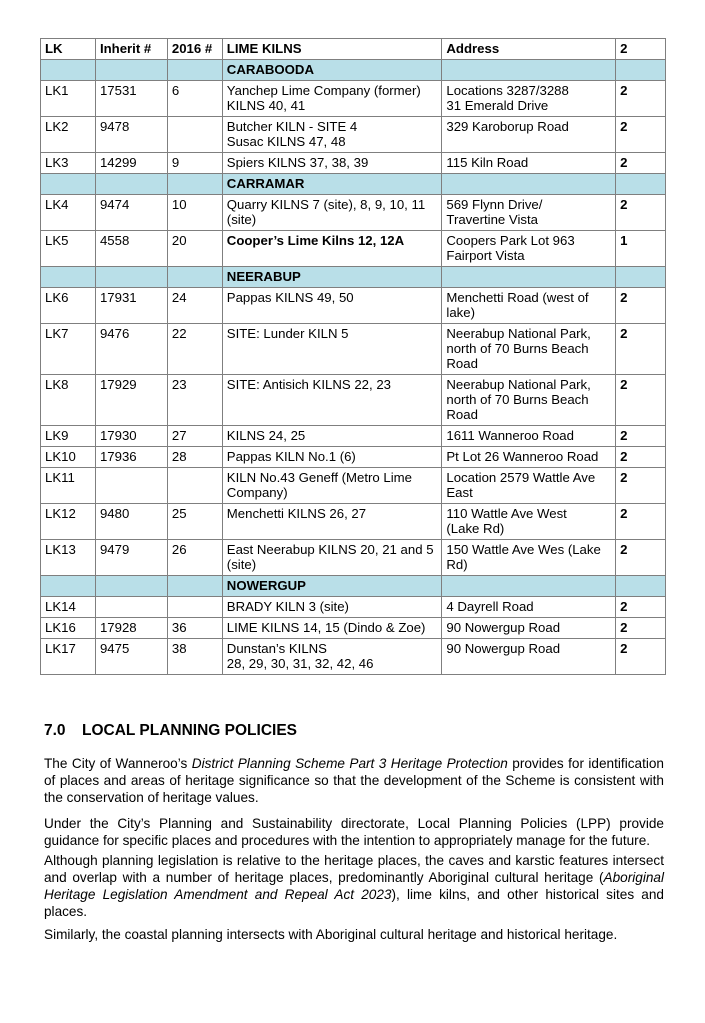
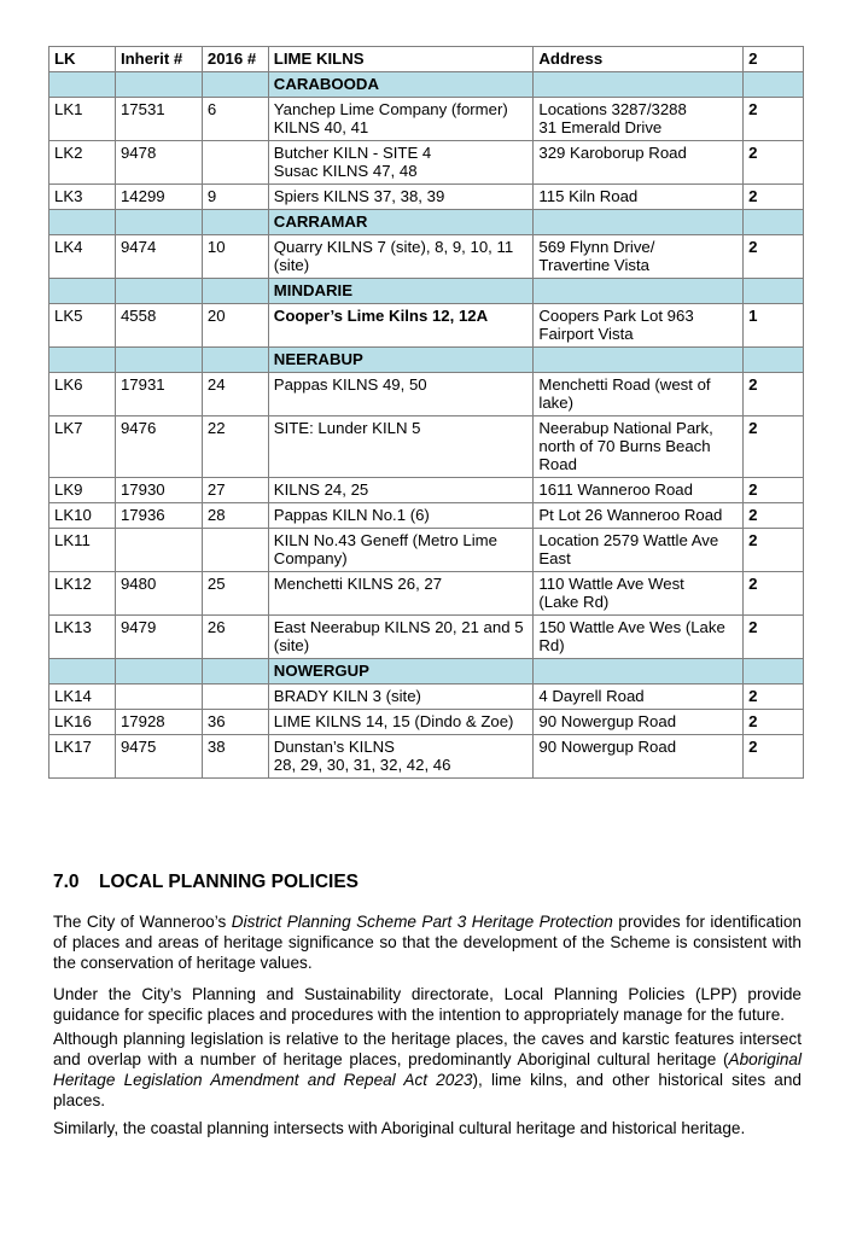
  LK	Inherit #	2016 #	LIME KILNS	Address	2
  			CARABOODA
  LK1	17531	6	Yanchep Lime Company (former)KILNS 40, 41	Locations 3287/328831 Emerald Drive	2
  LK2	9478		Butcher KILN - SITE 4Susac KILNS 47, 48	329 Karoborup Road	2
  LK3	14299	9	Spiers KILNS 37, 38, 39	115 Kiln Road	2
  			CARRAMAR
  LK4	9474	10	Quarry KILNS 7 (site), 8, 9, 10, 11 (site)	569 Flynn Drive/Travertine Vista	2
+ 			MINDARIE
  LK5	4558	20	Cooper’s Lime Kilns 12, 12A	Coopers Park Lot 963Fairport Vista	1
  			NEERABUP
  LK6	17931	24	Pappas KILNS 49, 50	Menchetti Road (west of lake)	2
  LK7	9476	22	SITE: Lunder KILN 5	Neerabup National Park, north of 70 Burns Beach Road	2
- LK8	17929	23	SITE: Antisich KILNS 22, 23	Neerabup National Park, north of 70 Burns Beach Road	2
  LK9	17930	27	KILNS 24, 25	1611 Wanneroo Road	2
  LK10	17936	28	Pappas KILN No.1 (6)	Pt Lot 26 Wanneroo Road	2
  LK11			KILN No.43 Geneff (Metro Lime Company)	Location 2579 Wattle Ave East	2
  LK12	9480	25	Menchetti KILNS 26, 27	110 Wattle Ave West(Lake Rd)	2
  LK13	9479	26	East Neerabup KILNS 20, 21 and 5 (site)	150 Wattle Ave Wes (Lake Rd)	2
  			NOWERGUP
  LK14			BRADY KILN 3 (site)	4 Dayrell Road	2
  LK16	17928	36	LIME KILNS 14, 15 (Dindo & Zoe)	90 Nowergup Road	2
  LK17	9475	38	Dunstan’s KILNS28, 29, 30, 31, 32, 42, 46	90 Nowergup Road	2
  7.0 LOCAL PLANNING POLICIES
  The City of Wanneroo’s District Planning Scheme Part 3 Heritage Protection provides for identification of places and areas of heritage significance so that the development of the Scheme is consistent with the conservation of heritage values.
  Under the City’s Planning and Sustainability directorate, Local Planning Policies (LPP) provide guidance for specific places and procedures with the intention to appropriately manage for the future.
  Although planning legislation is relative to the heritage places, the caves and karstic features intersect and overlap with a number of heritage places, predominantly Aboriginal cultural heritage (Aboriginal Heritage Legislation Amendment and Repeal Act 2023), lime kilns, and other historical sites and places.
  Similarly, the coastal planning intersects with Aboriginal cultural heritage and historical heritage.
